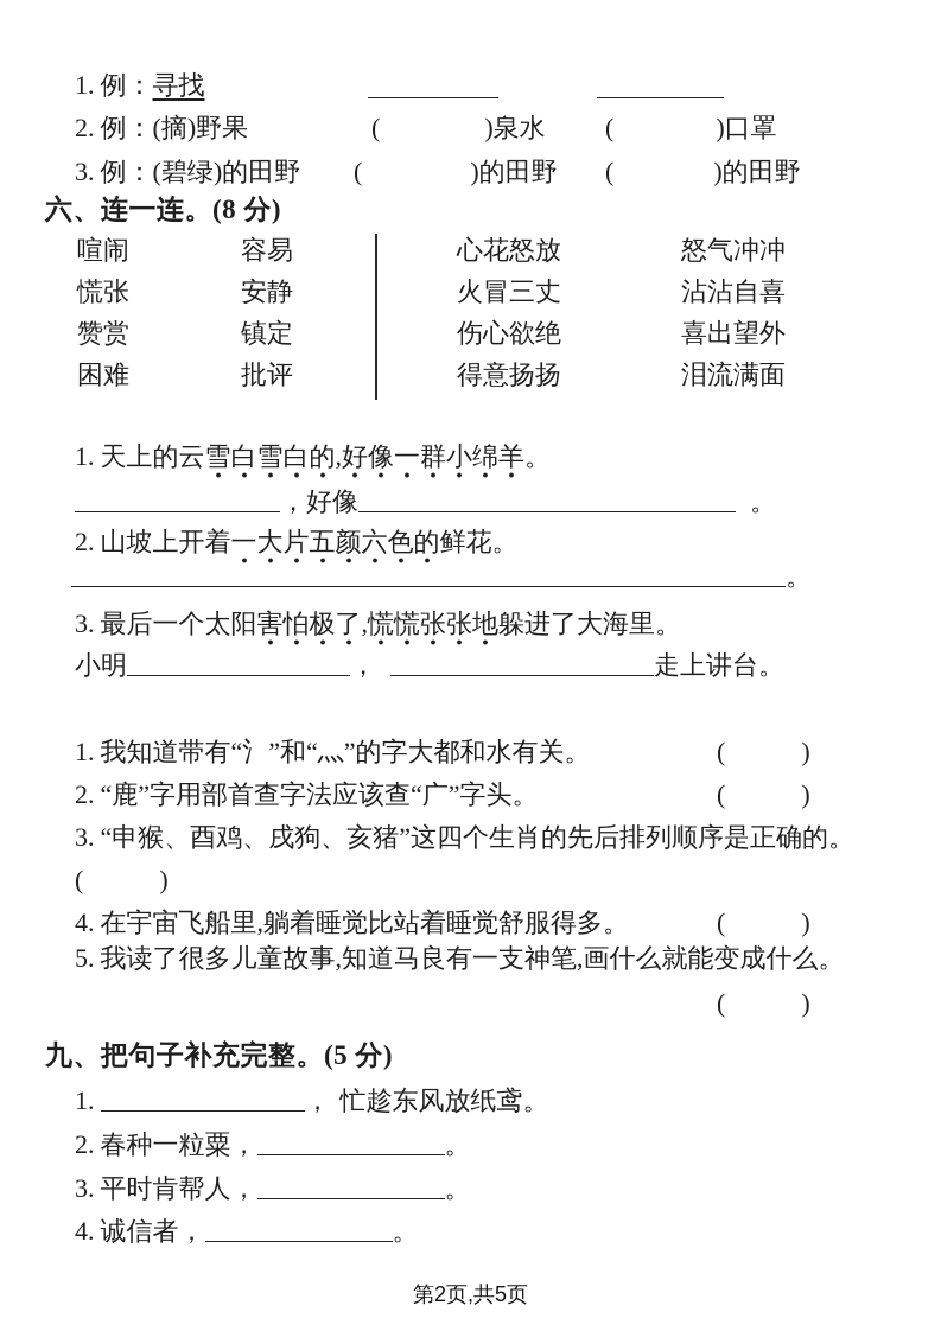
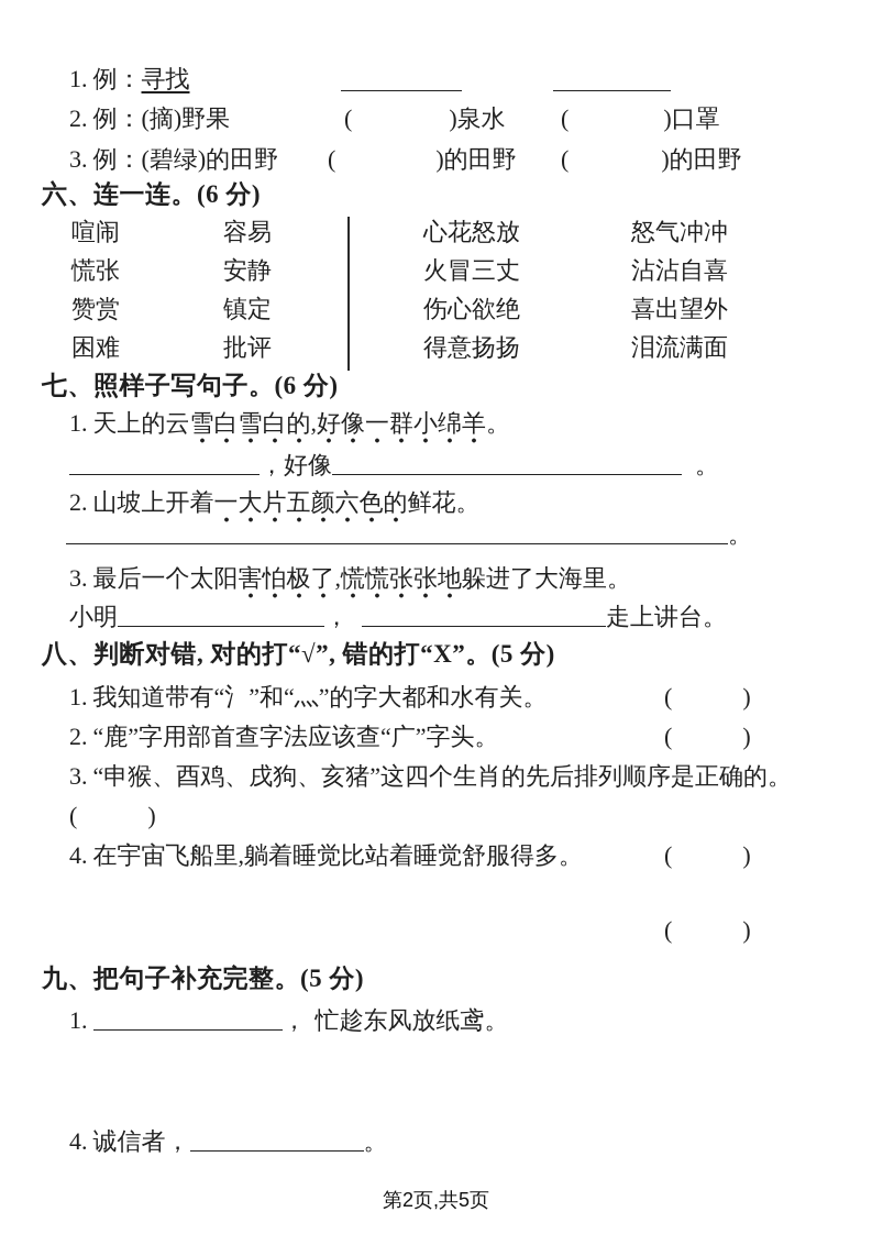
  1. 例：寻找
  2. 例：(摘)野果
  ( )泉水
  ( )口罩
  3. 例：(碧绿)的田野
  ( )的田野
  ( )的田野
- 六、连一连。(8 分)
+ 六、连一连。(6 分)
  喧闹
  容易
  心花怒放
  怒气冲冲
  慌张
  安静
  火冒三丈
  沾沾自喜
  赞赏
  镇定
  伤心欲绝
  喜出望外
  困难
  批评
  得意扬扬
  泪流满面
+ 七、照样子写句子。(6 分)
  1. 天上的云雪白雪白的,好像一群小绵羊。
  ，好像 。
  2. 山坡上开着一大片五颜六色的鲜花。
  。
  3. 最后一个太阳害怕极了,慌慌张张地躲进了大海里。
  小明 ， 走上讲台。
+ 八、判断对错, 对的打“√”, 错的打“X”。(5 分)
  1. 我知道带有“氵”和“灬”的字大都和水有关。
  ( )
  2. “鹿”字用部首查字法应该查“广”字头。
  ( )
  3. “申猴、酉鸡、戌狗、亥猪”这四个生肖的先后排列顺序是正确的。
  ( )
  4. 在宇宙飞船里,躺着睡觉比站着睡觉舒服得多。
  ( )
- 5. 我读了很多儿童故事,知道马良有一支神笔,画什么就能变成什么。
  ( )
  九、把句子补充完整。(5 分)
  1. ， 忙趁东风放纸鸢。
- 2. 春种一粒粟， 。
- 3. 平时肯帮人， 。
  4. 诚信者， 。
  第2页,共5页
